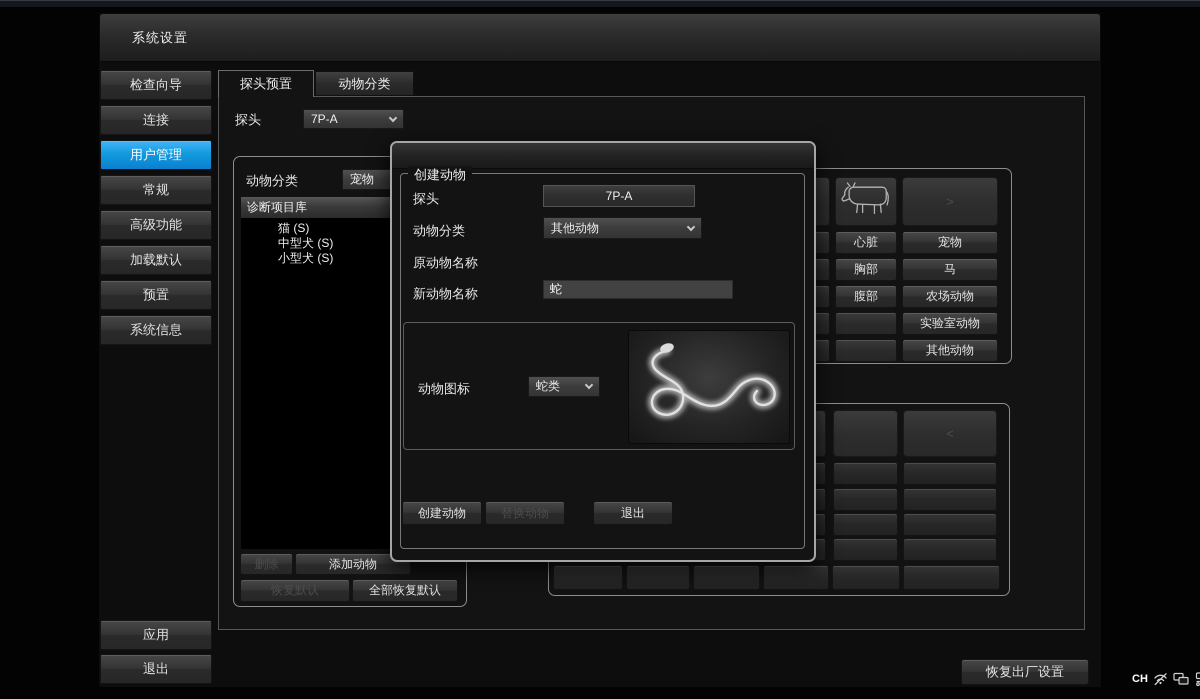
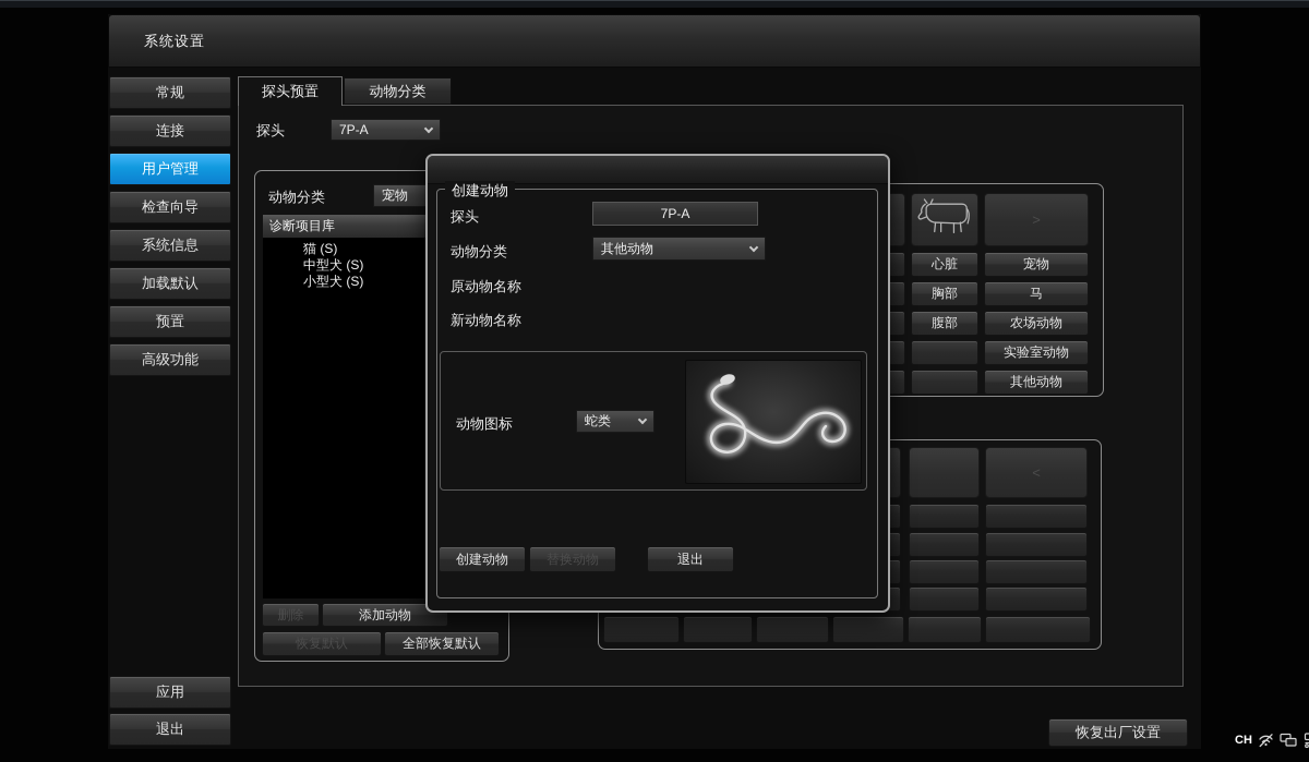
  系统设置
- 检查向导
+ 常规
  连接
  用户管理
- 常规
+ 检查向导
- 高级功能
+ 系统信息
  加载默认
  预置
- 系统信息
+ 高级功能
  应用
  退出
  探头预置
  动物分类
  探头
  7P-A
  动物分类
  宠物
  诊断项目库
  猫 (S)
  中型犬 (S)
  小型犬 (S)
  删除
  添加动物
  恢复默认
  全部恢复默认
  >
  心脏
  宠物
  胸部
  马
  腹部
  农场动物
  实验室动物
  其他动物
  <
  创建动物
  探头
  7P-A
  动物分类
  其他动物
  原动物名称
  新动物名称
- 蛇
  动物图标
  蛇类
  创建动物
  替换动物
  退出
  恢复出厂设置
  CH
